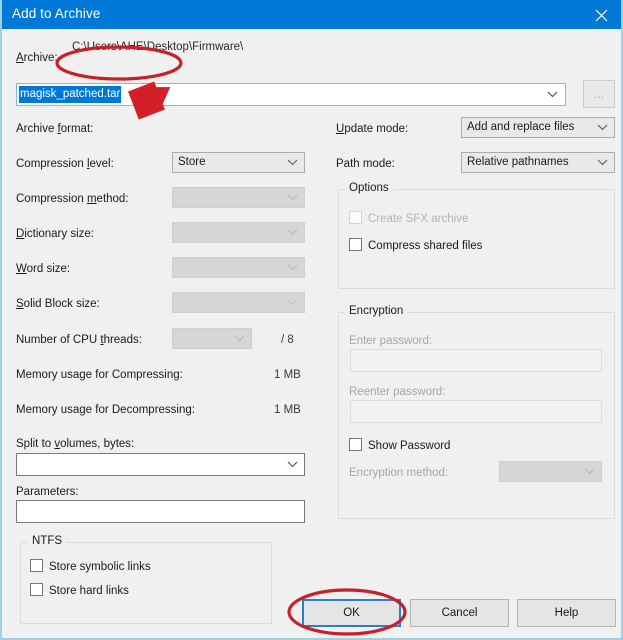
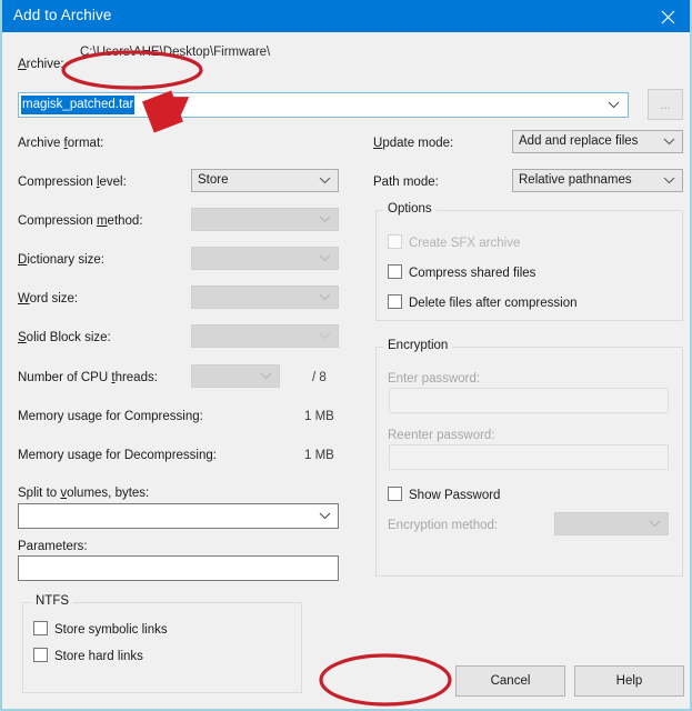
  Add to Archive
  Archive:
  C:\UDesktop\Firmware\
  magisk_patched.tar
  ...
  Archive format:
  Compression level:
  Store
  Compression method:
  Dictionary size:
  Word size:
  Solid Block size:
  Number of CPU threads:
  / 8
  Memory usage for Compressing:
  1 MB
  Memory usage for Decompressing:
  1 MB
  Split to volumes, bytes:
  Parameters:
  NTFS
  Store symbolic links
  Store hard links
  Update mode:
  Add and replace files
  Path mode:
  Relative pathnames
  Options
  Create SFX archive
  Compress shared files
+ Delete files after compression
  Encryption
  Enter password:
  Reenter password:
  Show Password
  Encryption method:
- OK
  Cancel
  Help
